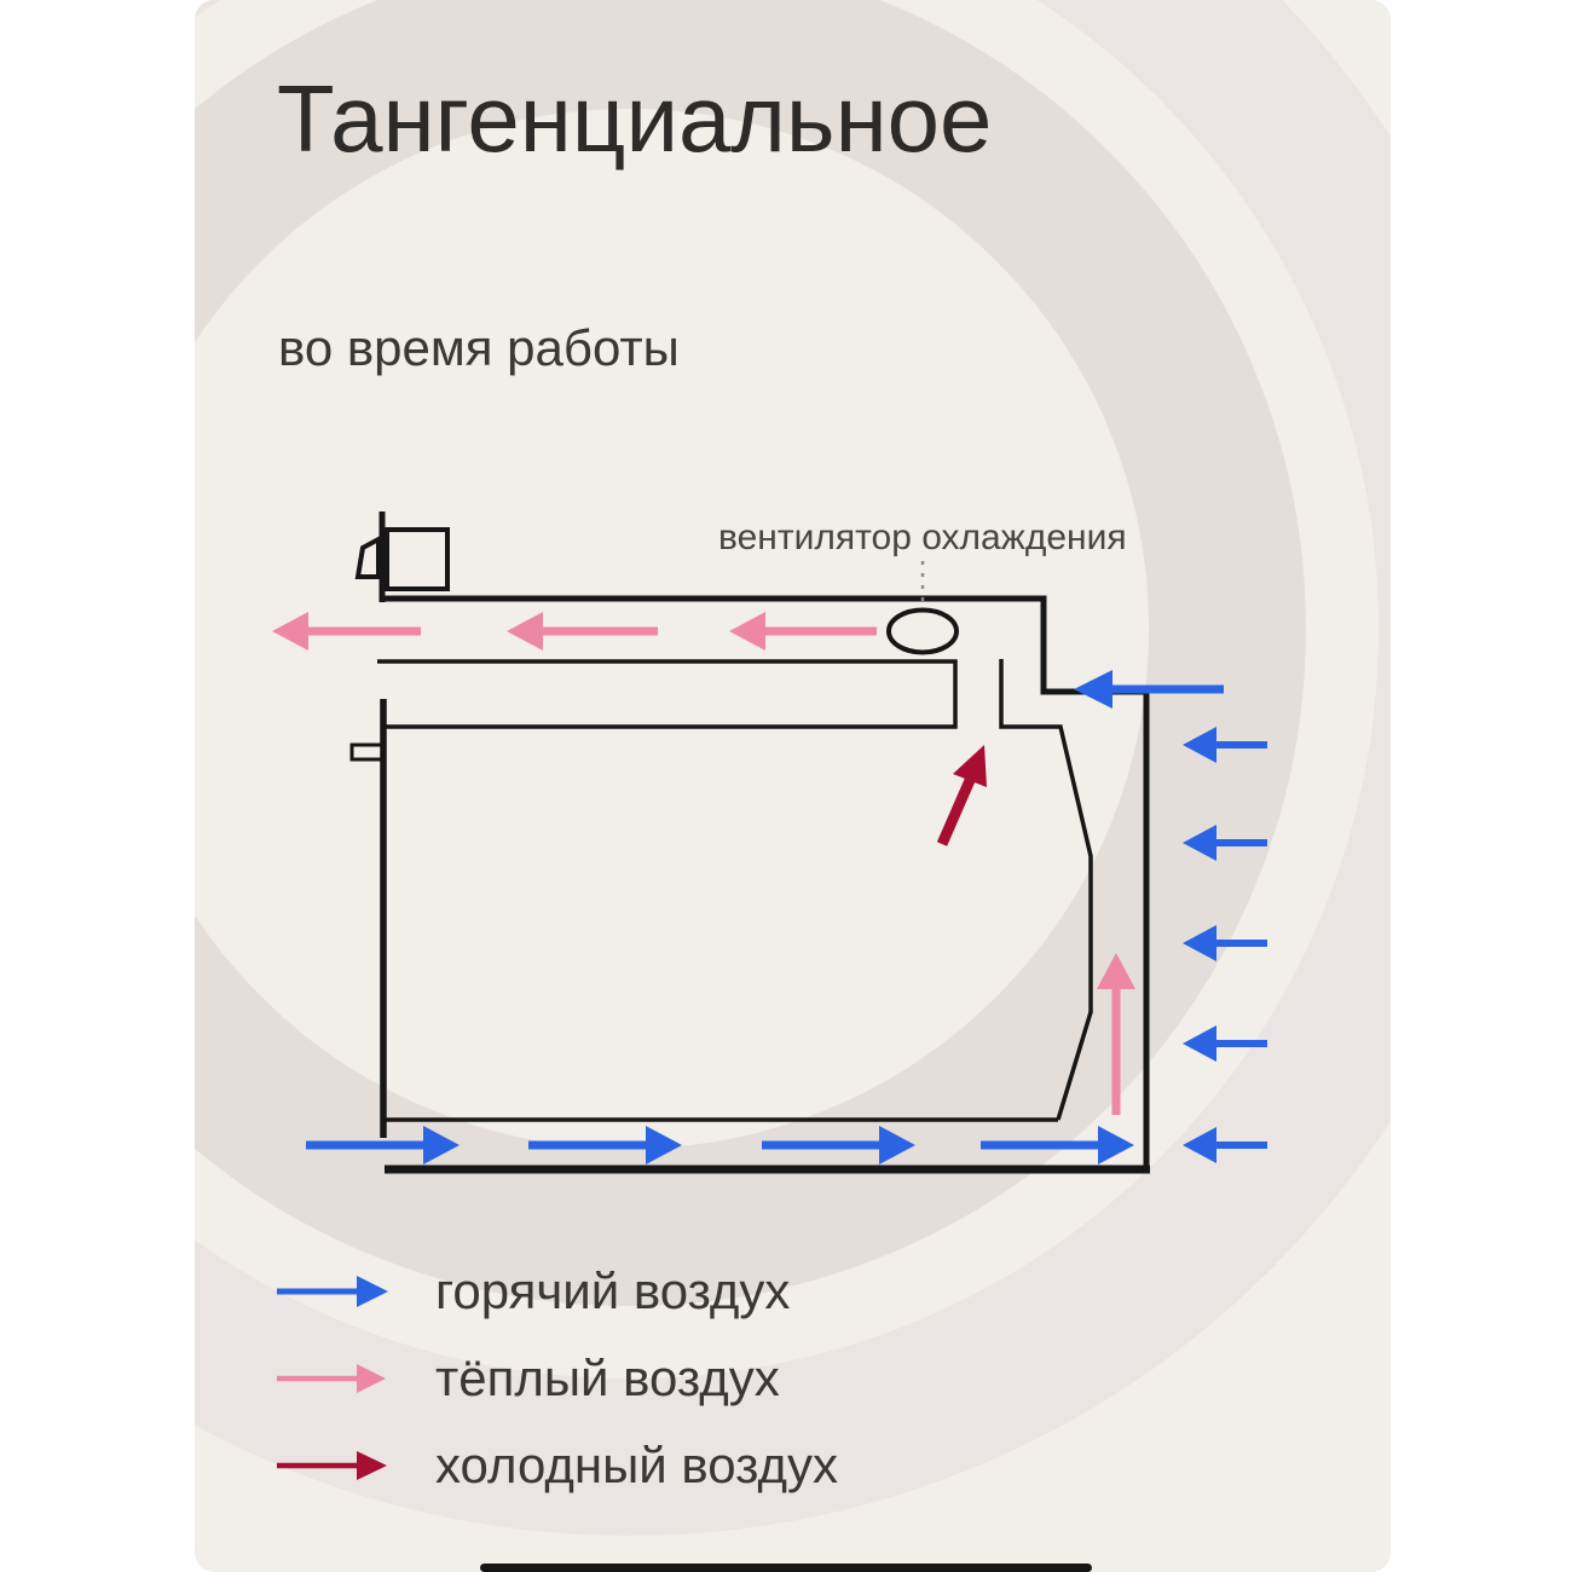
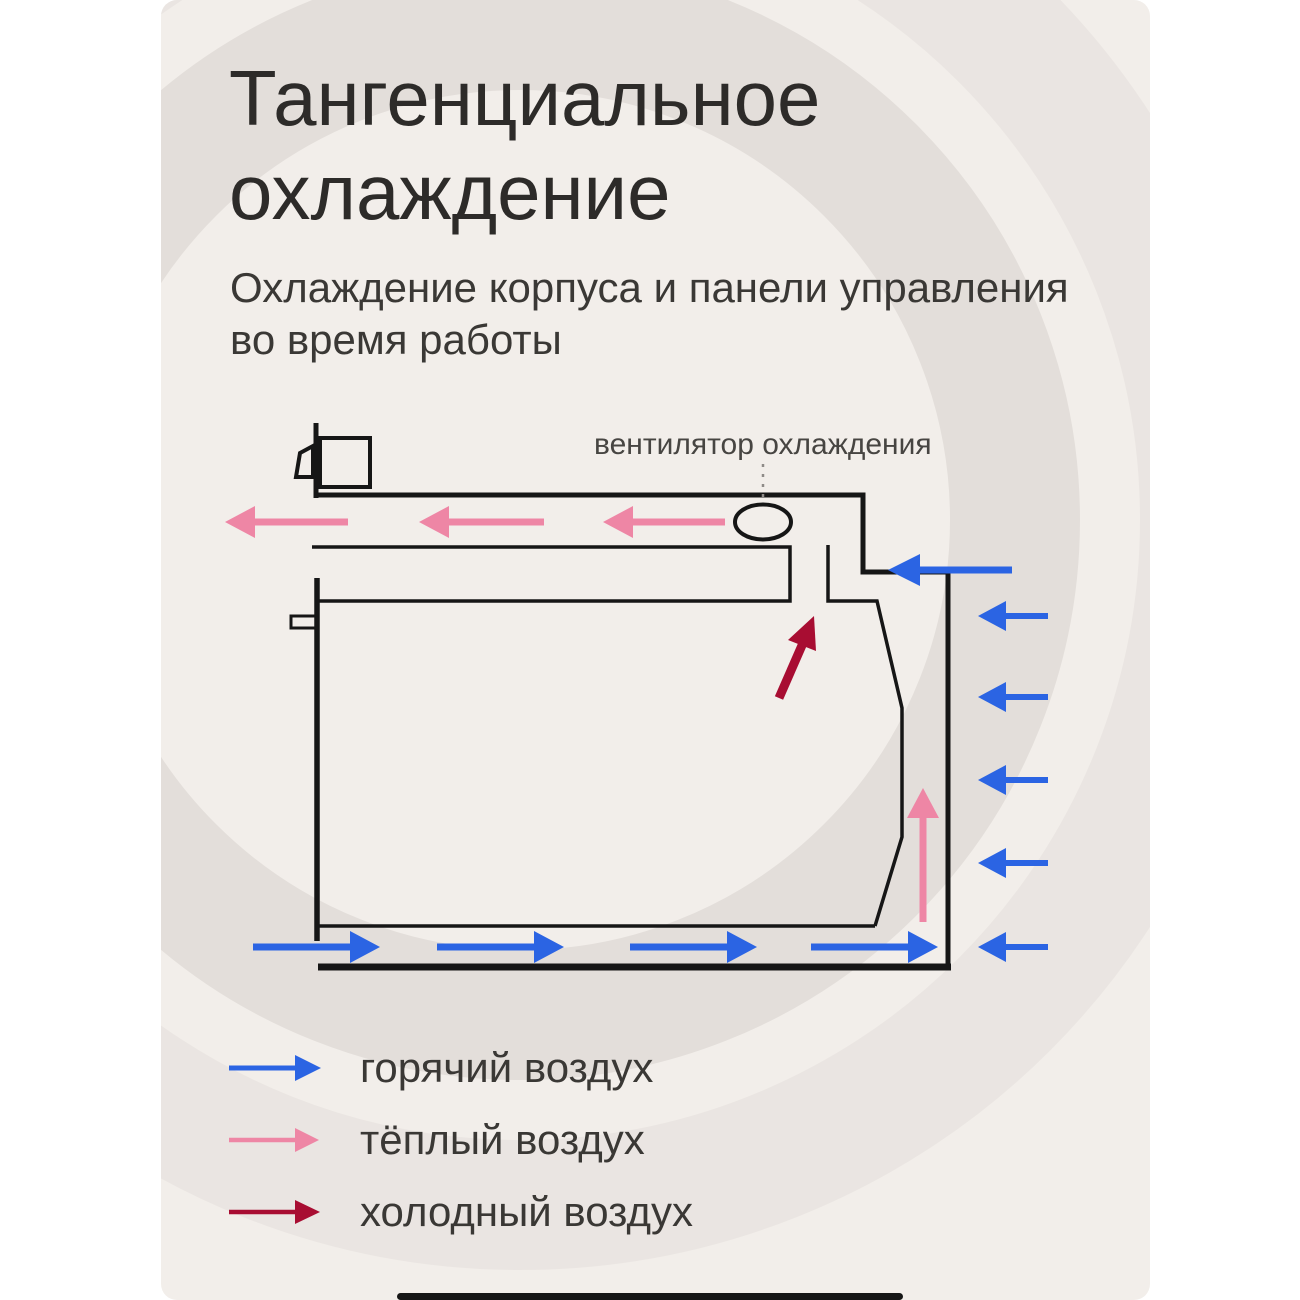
  Тангенциальное
+ охлаждение
+ Охлаждение корпуса и панели управления
  во время работы
  вентилятор охлаждения
  горячий воздух
  тёплый воздух
  холодный воздух
